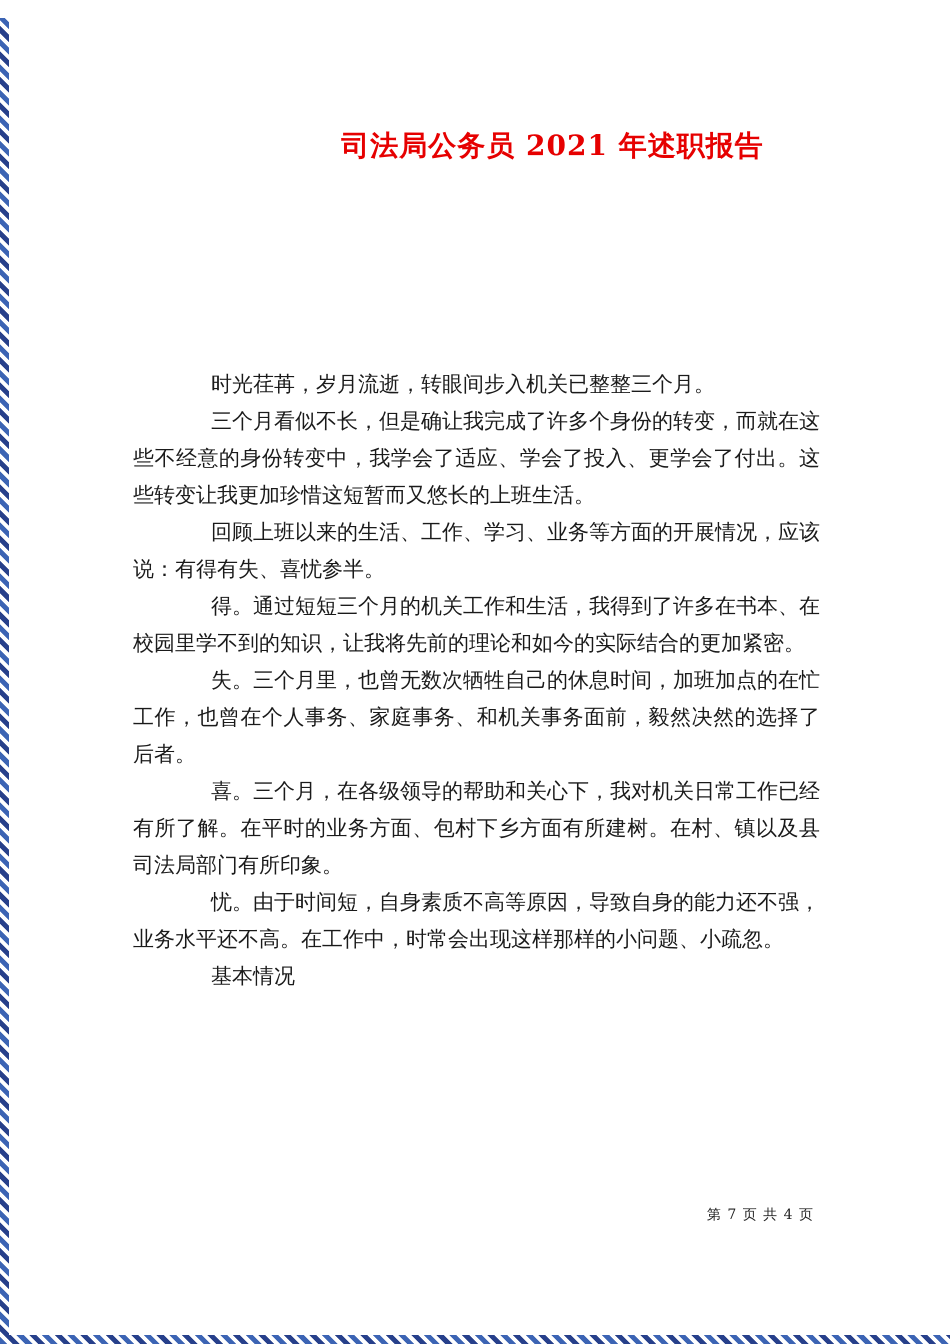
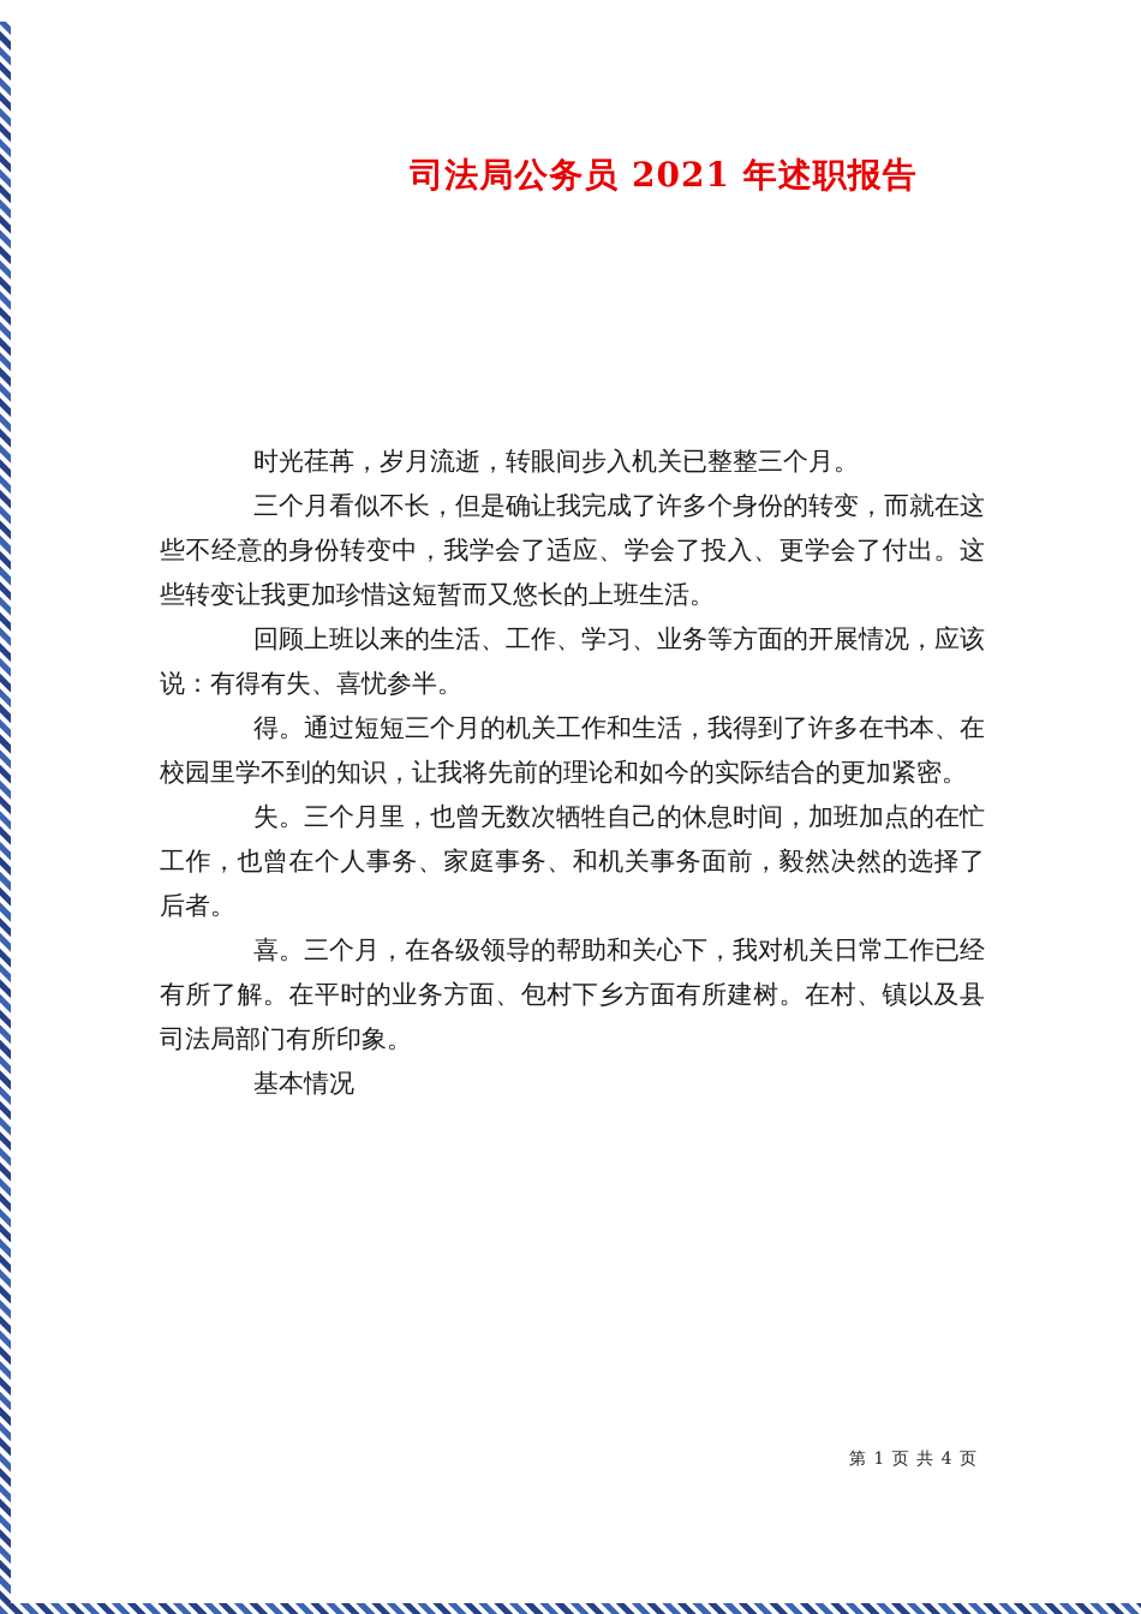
  司法局公务员 2021 年述职报告
  时光荏苒，岁月流逝，转眼间步入机关已整整三个月。
  三个月看似不长，但是确让我完成了许多个身份的转变，而就在这些不经意的身份转变中，我学会了适应、学会了投入、更学会了付出。这些转变让我更加珍惜这短暂而又悠长的上班生活。
  回顾上班以来的生活、工作、学习、业务等方面的开展情况，应该说：有得有失、喜忧参半。
  得。通过短短三个月的机关工作和生活，我得到了许多在书本、在校园里学不到的知识，让我将先前的理论和如今的实际结合的更加紧密。
  失。三个月里，也曾无数次牺牲自己的休息时间，加班加点的在忙工作，也曾在个人事务、家庭事务、和机关事务面前，毅然决然的选择了后者。
  喜。三个月，在各级领导的帮助和关心下，我对机关日常工作已经有所了解。在平时的业务方面、包村下乡方面有所建树。在村、镇以及县司法局部门有所印象。
- 忧。由于时间短，自身素质不高等原因，导致自身的能力还不强，业务水平还不高。在工作中，时常会出现这样那样的小问题、小疏忽。
  基本情况
- 第 7 页 共 4 页
+ 第 1 页 共 4 页
